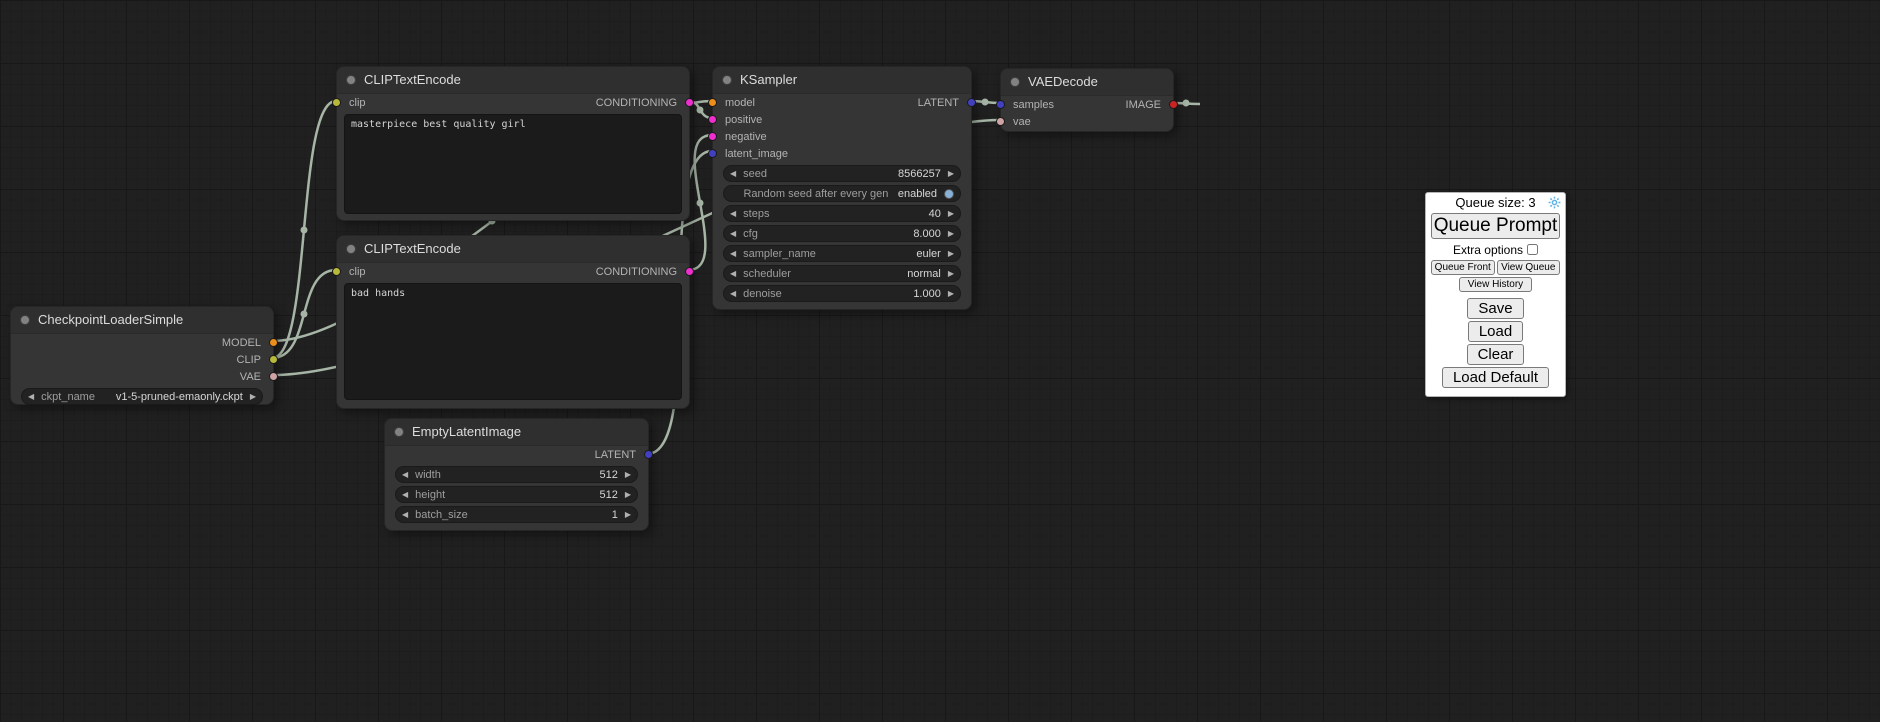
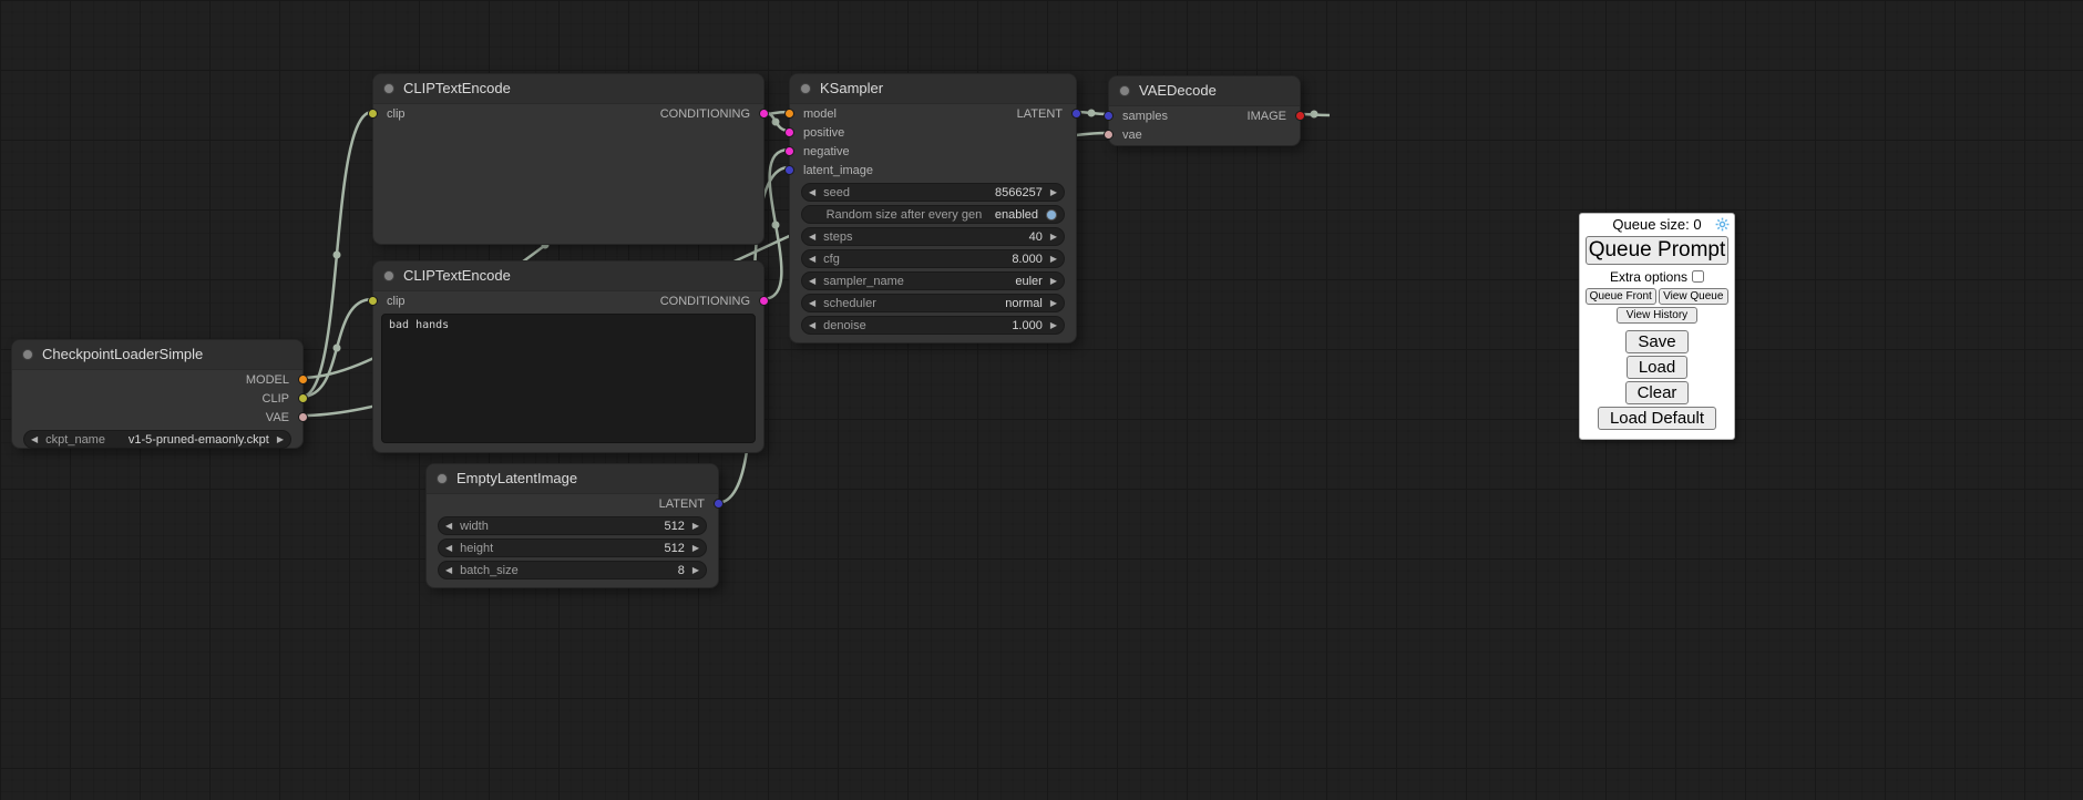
  CheckpointLoaderSimple
  MODEL
  CLIP
  VAE
  ◀
  ckpt_name
  v1-5-pruned-emaonly.ckpt
  ▶
  CLIPTextEncode
  clip
  CONDITIONING
- masterpiece best quality girl
  CLIPTextEncode
  clip
  CONDITIONING
  bad hands
  EmptyLatentImage
  LATENT
  ◀
  width
  512
  ▶
  ◀
  height
  512
  ▶
  ◀
  batch_size
- 1
+ 8
  ▶
  KSampler
  model
  LATENT
  positive
  negative
  latent_image
  ◀
  seed
  8566257
  ▶
- Random seed after every gen
+ Random size after every gen
  enabled
  ◀
  steps
  40
  ▶
  ◀
  cfg
  8.000
  ▶
  ◀
  sampler_name
  euler
  ▶
  ◀
  scheduler
  normal
  ▶
  ◀
  denoise
  1.000
  ▶
  VAEDecode
  samples
  IMAGE
  vae
- Queue size: 3
+ Queue size: 0
  Queue Prompt
  Extra options
  Queue Front
  View Queue
  View History
  Save
  Load
  Clear
  Load Default
